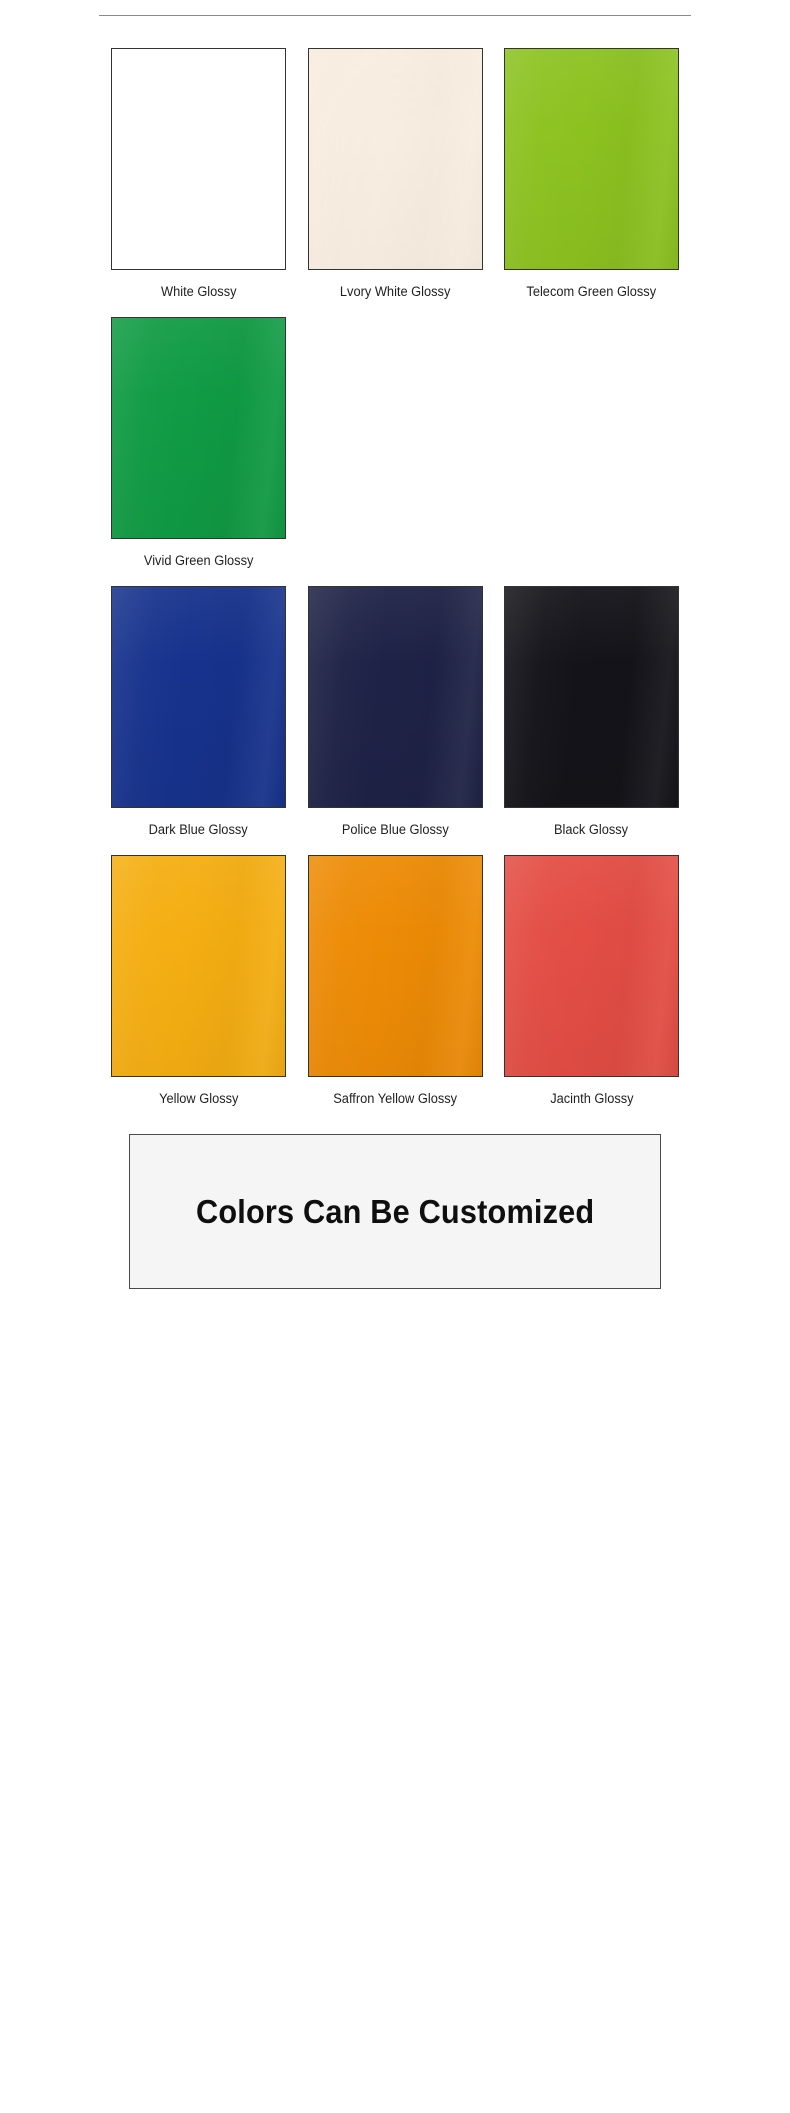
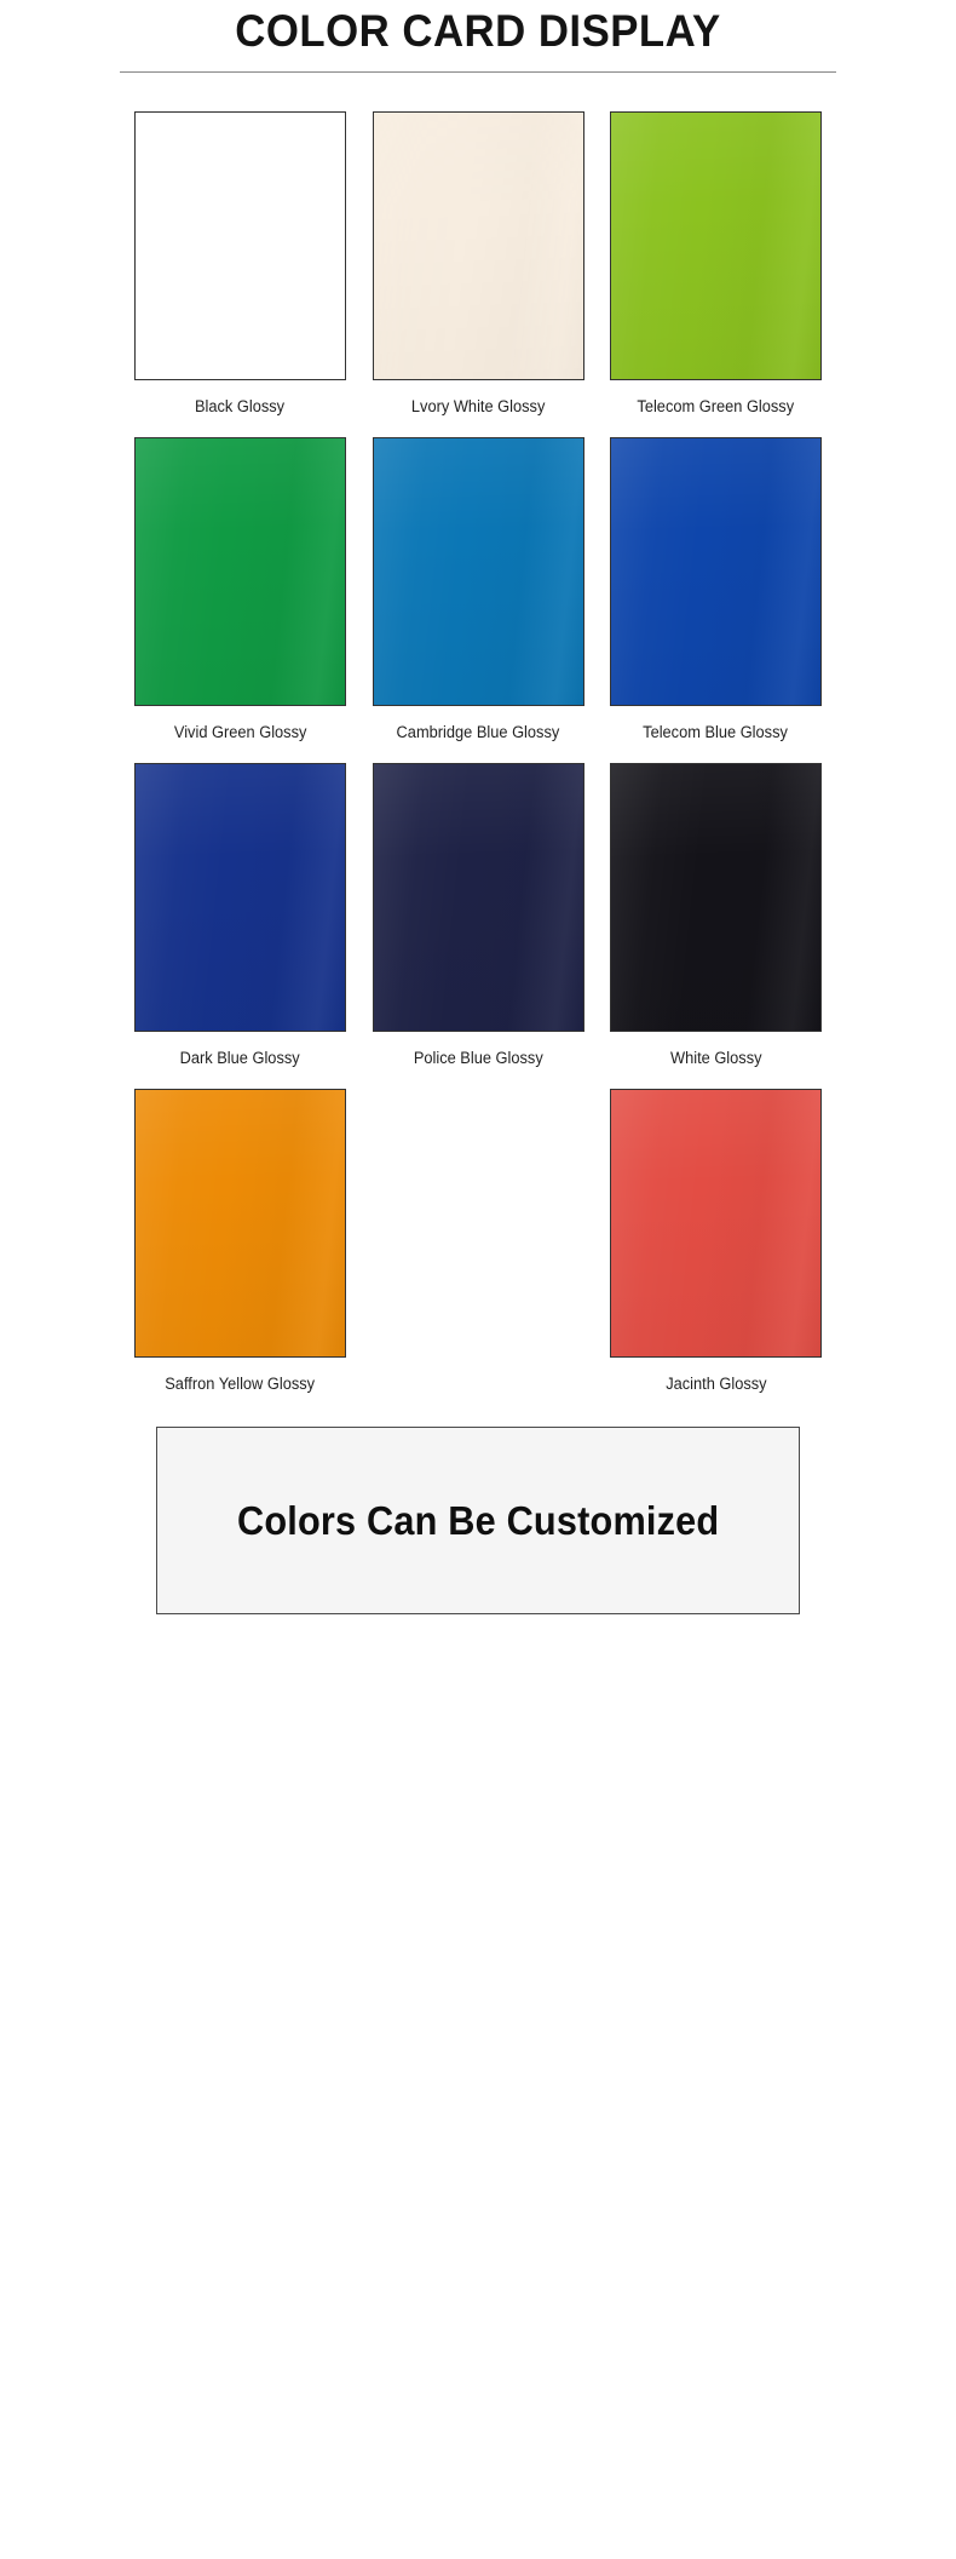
+ COLOR CARD DISPLAY
- White Glossy
+ Black Glossy
  Lvory White Glossy
  Telecom Green Glossy
  Vivid Green Glossy
+ Cambridge Blue Glossy
+ Telecom Blue Glossy
  Dark Blue Glossy
  Police Blue Glossy
- Black Glossy
+ White Glossy
- Yellow Glossy
  Saffron Yellow Glossy
  Jacinth Glossy
  Colors Can Be Customized
